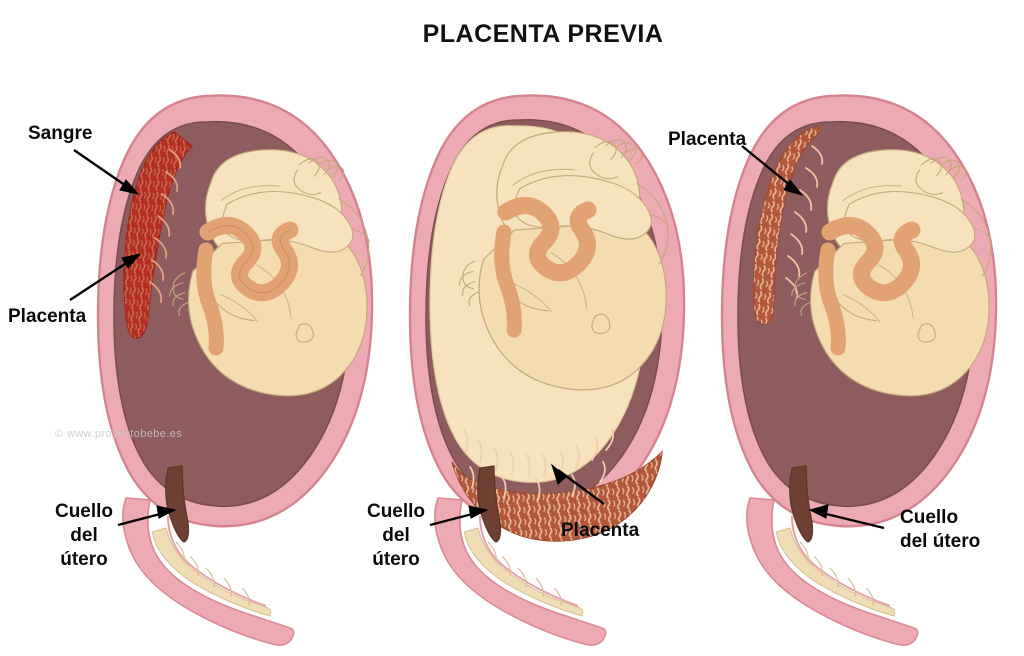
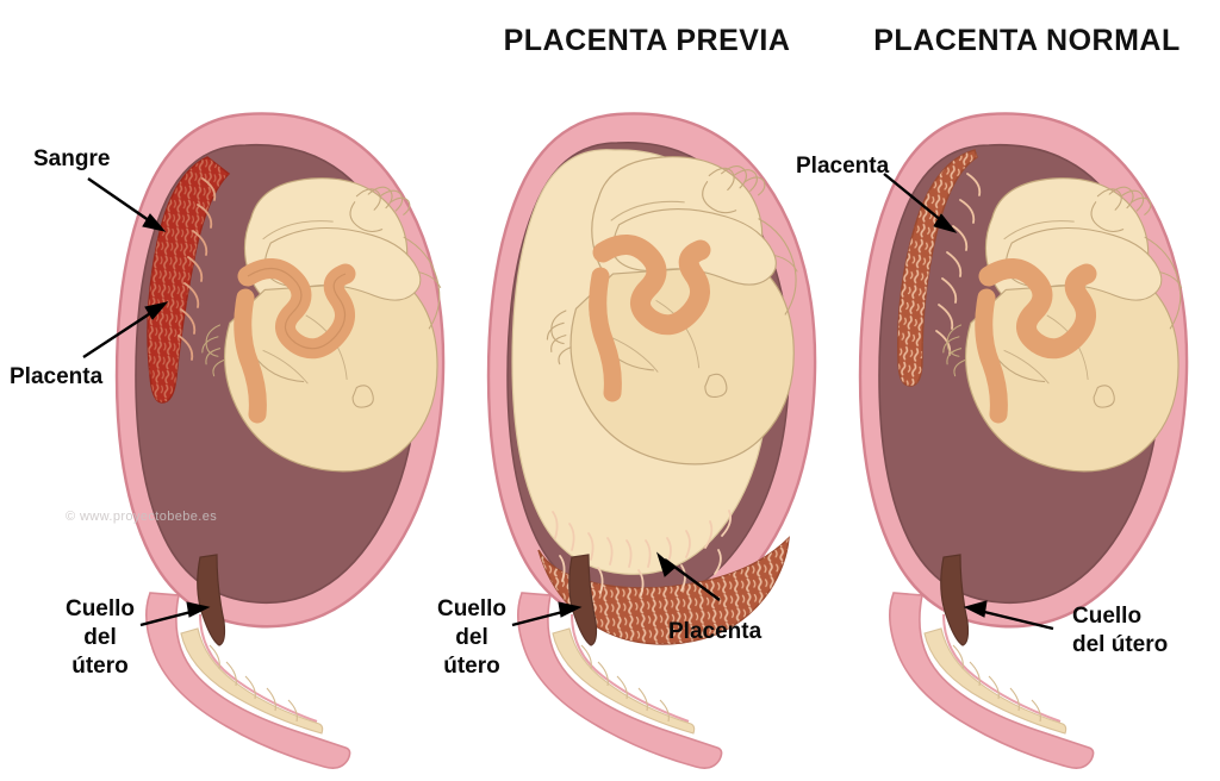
  PLACENTA PREVIA
+ PLACENTA NORMAL
  Sangre
  Placenta
  Cuello
  del
  útero
  Cuello
  del
  útero
  Placenta
  Placenta
  Cuello
  del útero
  © www.proyectobebe.es
